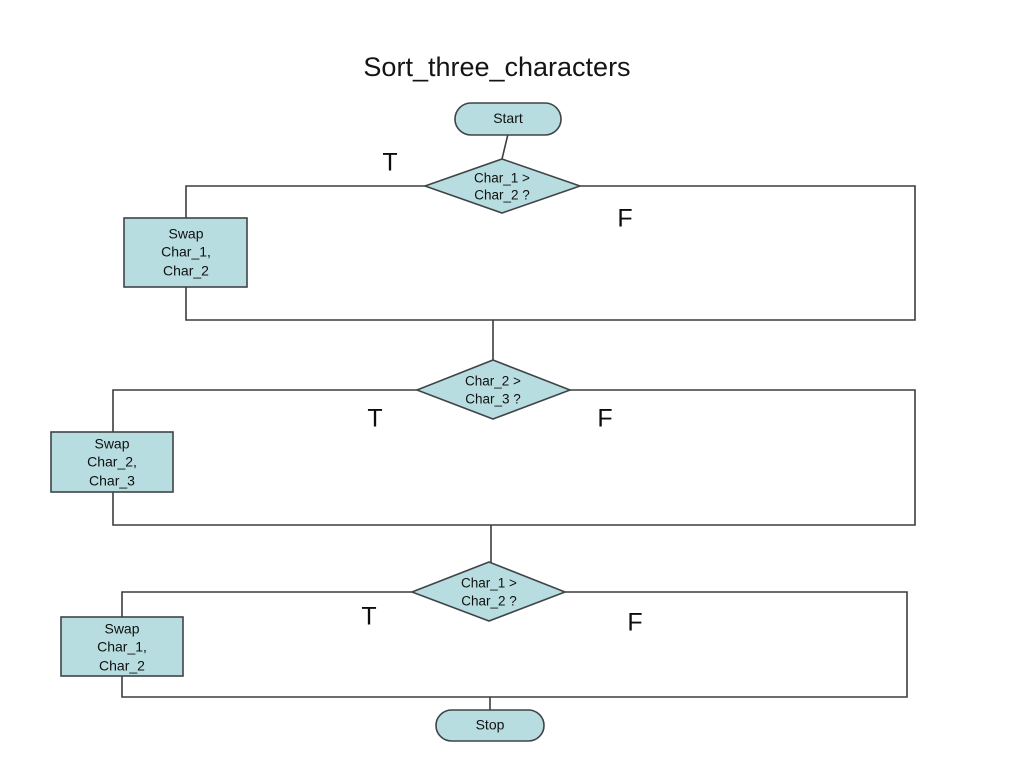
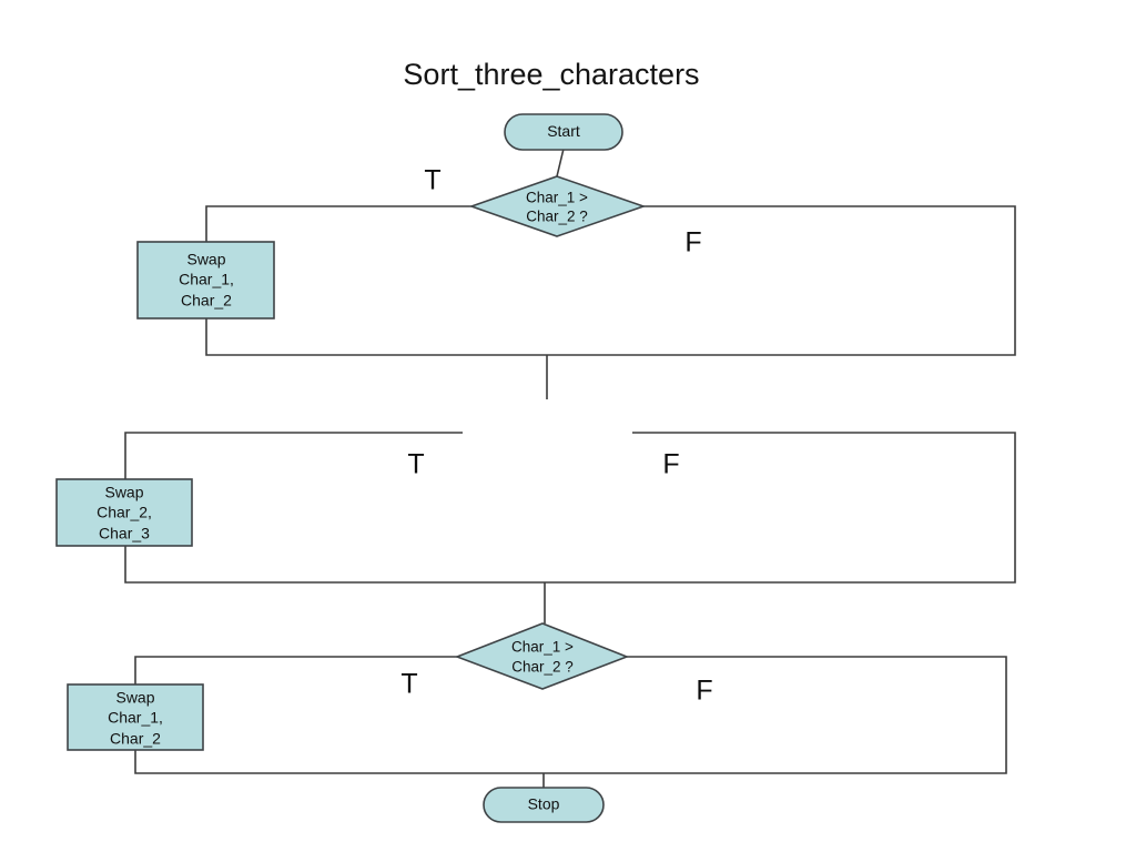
  Sort_three_characters
  Start
  Char_1 >
  Char_2 ?
  T
  F
  Swap
  Char_1,
  Char_2
- Char_2 >
- Char_3 ?
  T
  F
  Swap
  Char_2,
  Char_3
  Char_1 >
  Char_2 ?
  T
  F
  Swap
  Char_1,
  Char_2
  Stop
